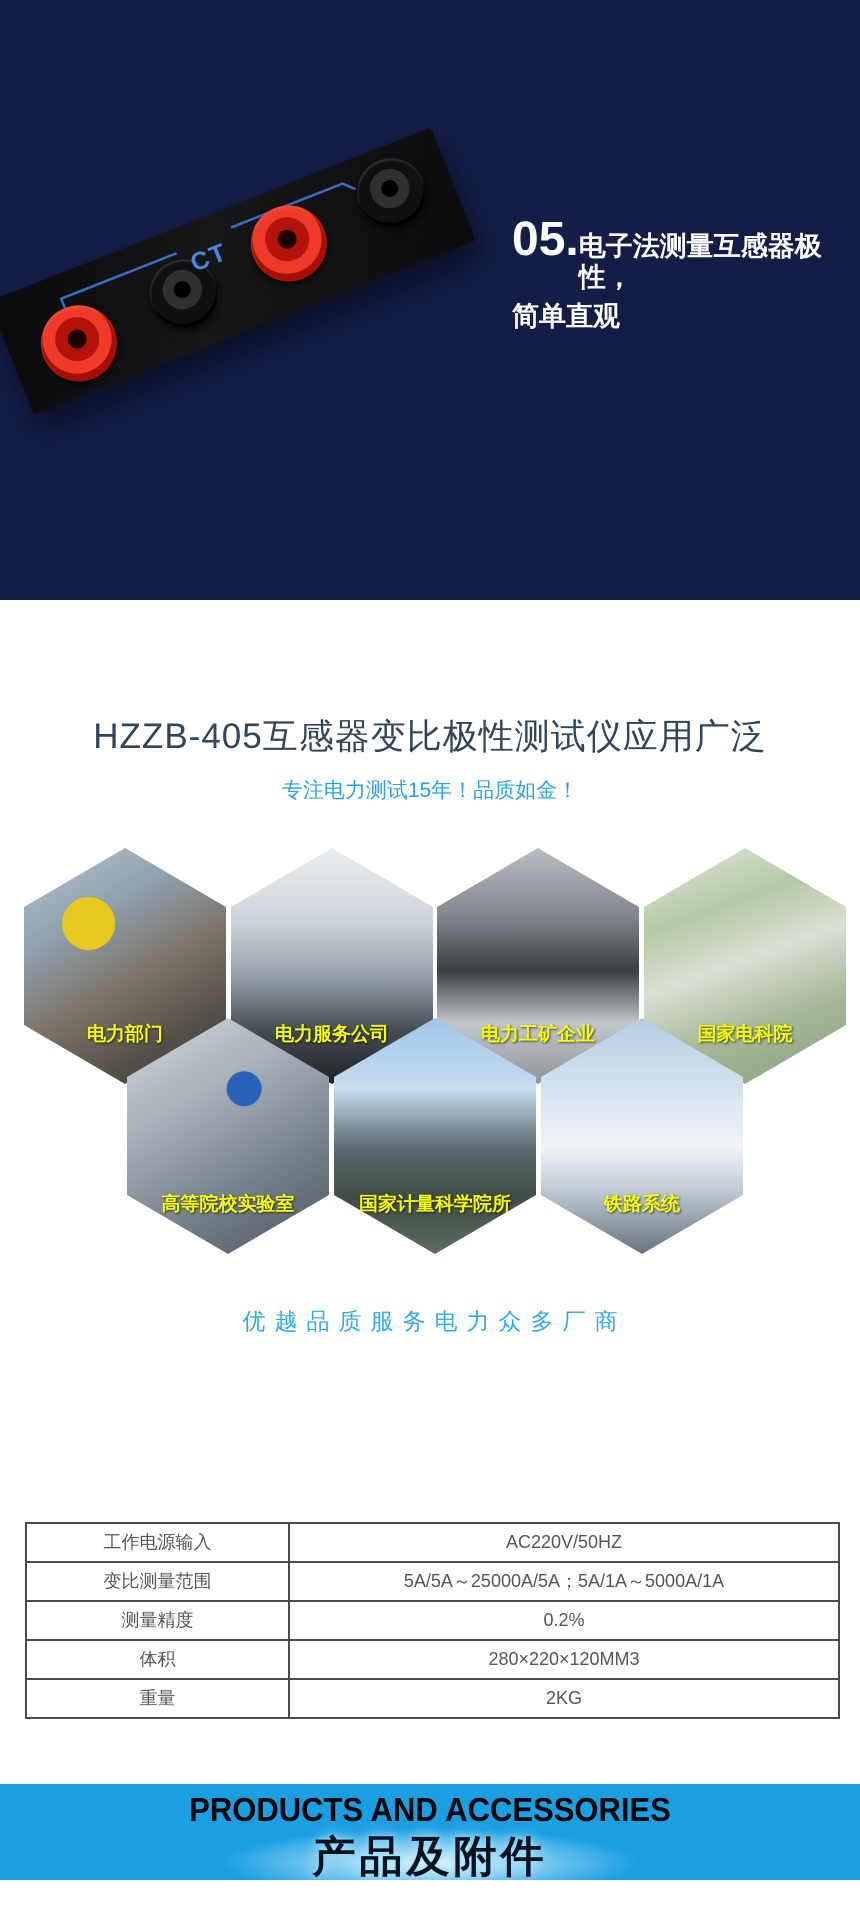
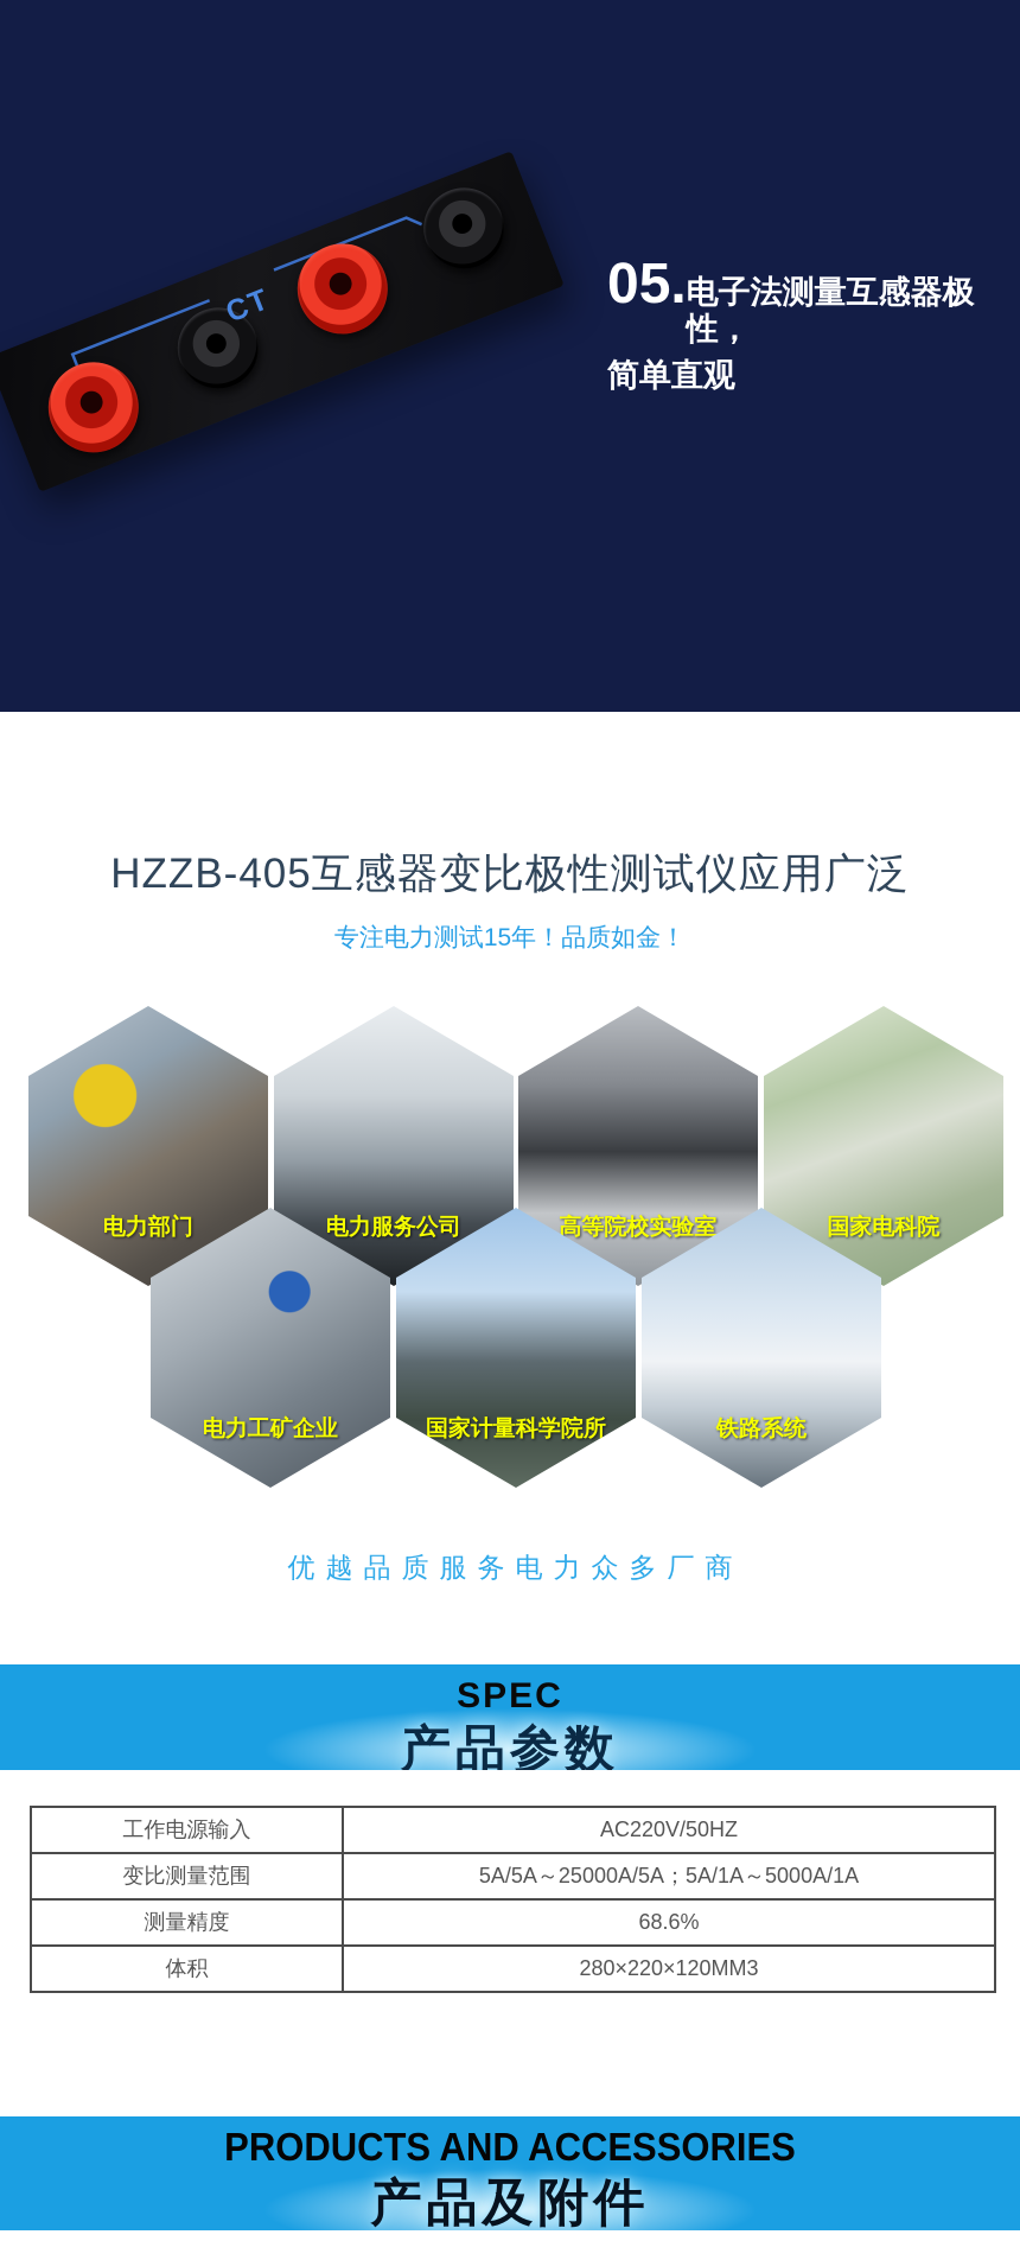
  05.
  电子法测量互感器极性，
  简单直观
  HZZB-405互感器变比极性测试仪应用广泛
  专注电力测试15年！品质如金！
  电力部门
  电力服务公司
- 电力工矿企业
+ 高等院校实验室
  国家电科院
- 高等院校实验室
+ 电力工矿企业
  国家计量科学院所
  铁路系统
  优越品质服务电力众多厂商
+ SPEC
+ 产品参数
  工作电源输入	AC220V/50HZ
  变比测量范围	5A/5A～25000A/5A；5A/1A～5000A/1A
- 测量精度	0.2%
+ 测量精度	68.6%
  体积	280×220×120MM3
- 重量	2KG
  PRODUCTS AND ACCESSORIES
  产品及附件
